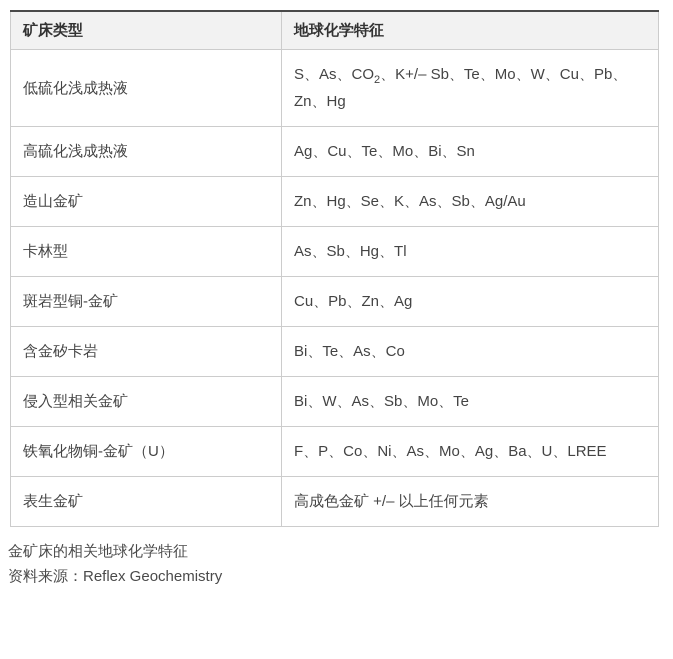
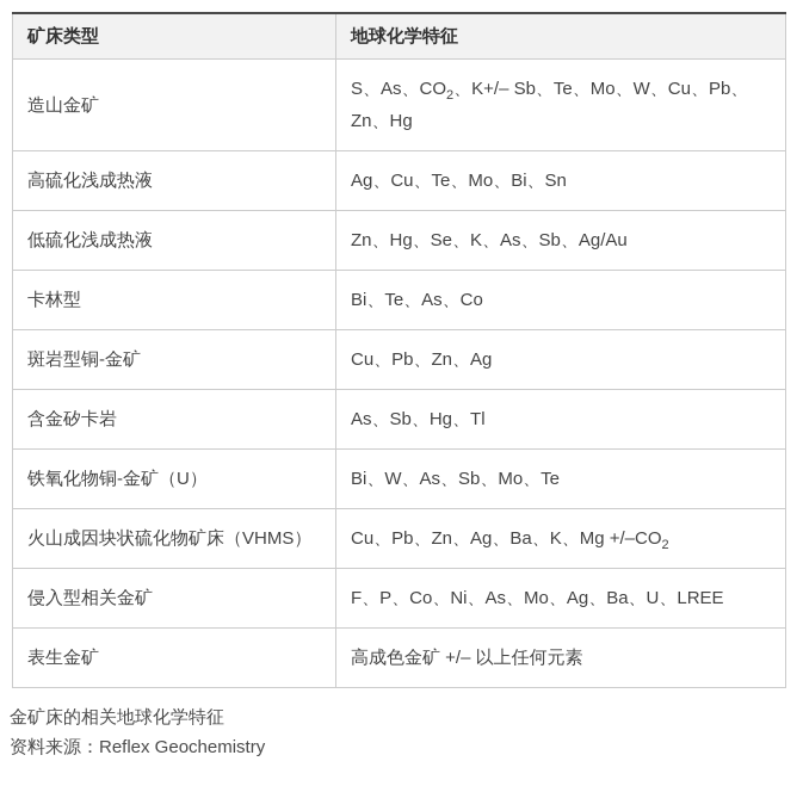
  矿床类型	地球化学特征
- 低硫化浅成热液	S、As、CO2、K+/– Sb、Te、Mo、W、Cu、Pb、Zn、Hg
+ 造山金矿	S、As、CO2、K+/– Sb、Te、Mo、W、Cu、Pb、Zn、Hg
  高硫化浅成热液	Ag、Cu、Te、Mo、Bi、Sn
- 造山金矿	Zn、Hg、Se、K、As、Sb、Ag/Au
+ 低硫化浅成热液	Zn、Hg、Se、K、As、Sb、Ag/Au
- 卡林型	As、Sb、Hg、Tl
+ 卡林型	Bi、Te、As、Co
  斑岩型铜-金矿	Cu、Pb、Zn、Ag
- 含金矽卡岩	Bi、Te、As、Co
+ 含金矽卡岩	As、Sb、Hg、Tl
- 侵入型相关金矿	Bi、W、As、Sb、Mo、Te
+ 铁氧化物铜-金矿（U）	Bi、W、As、Sb、Mo、Te
+ 火山成因块状硫化物矿床（VHMS）	Cu、Pb、Zn、Ag、Ba、K、Mg +/–CO2
- 铁氧化物铜-金矿（U）	F、P、Co、Ni、As、Mo、Ag、Ba、U、LREE
+ 侵入型相关金矿	F、P、Co、Ni、As、Mo、Ag、Ba、U、LREE
  表生金矿	高成色金矿 +/– 以上任何元素
  金矿床的相关地球化学特征
  资料来源：Reflex Geochemistry
